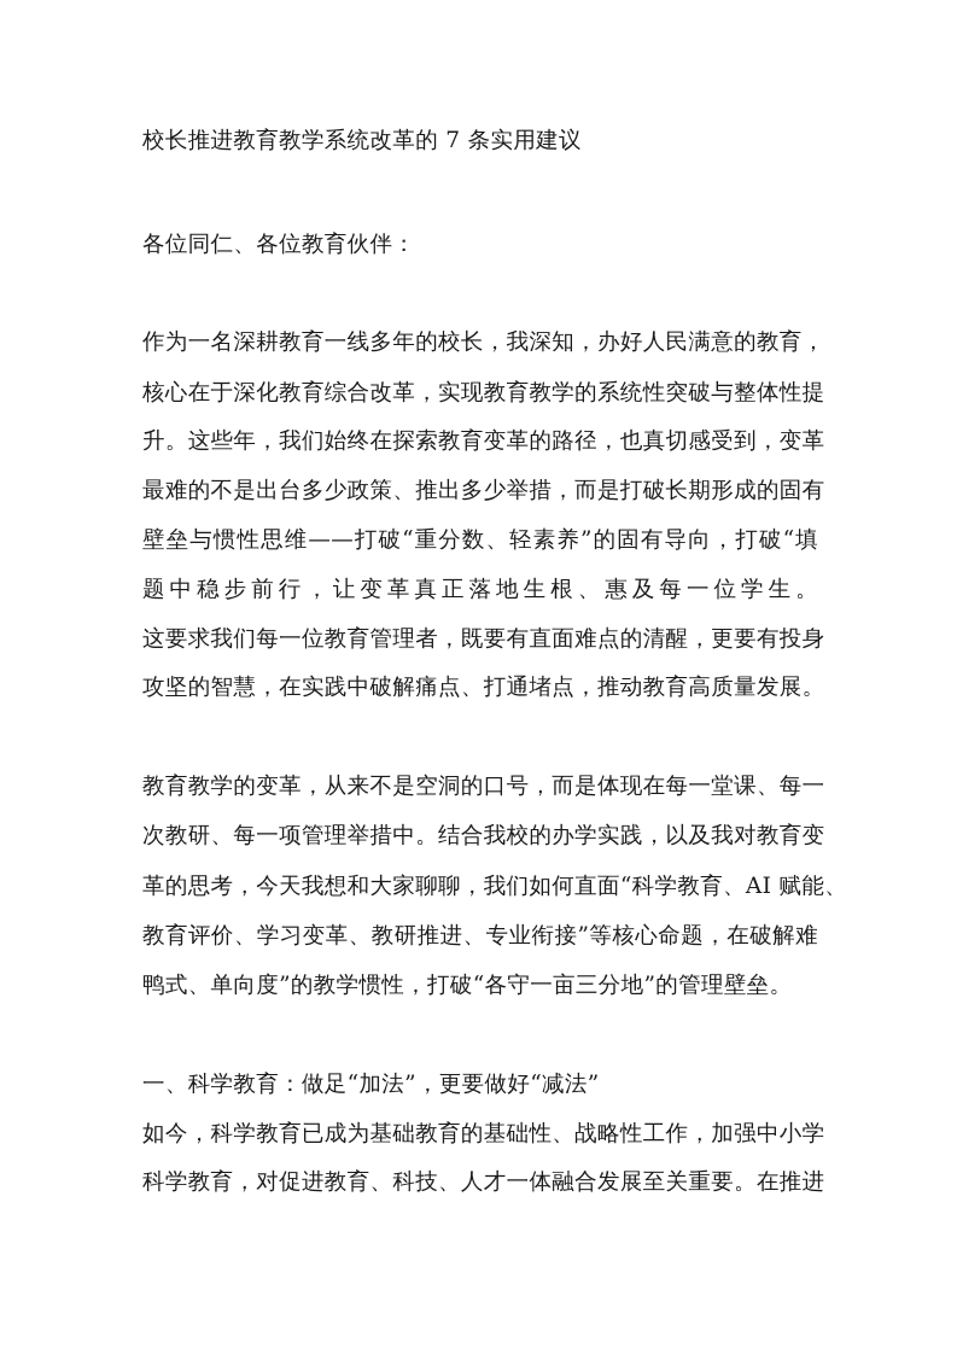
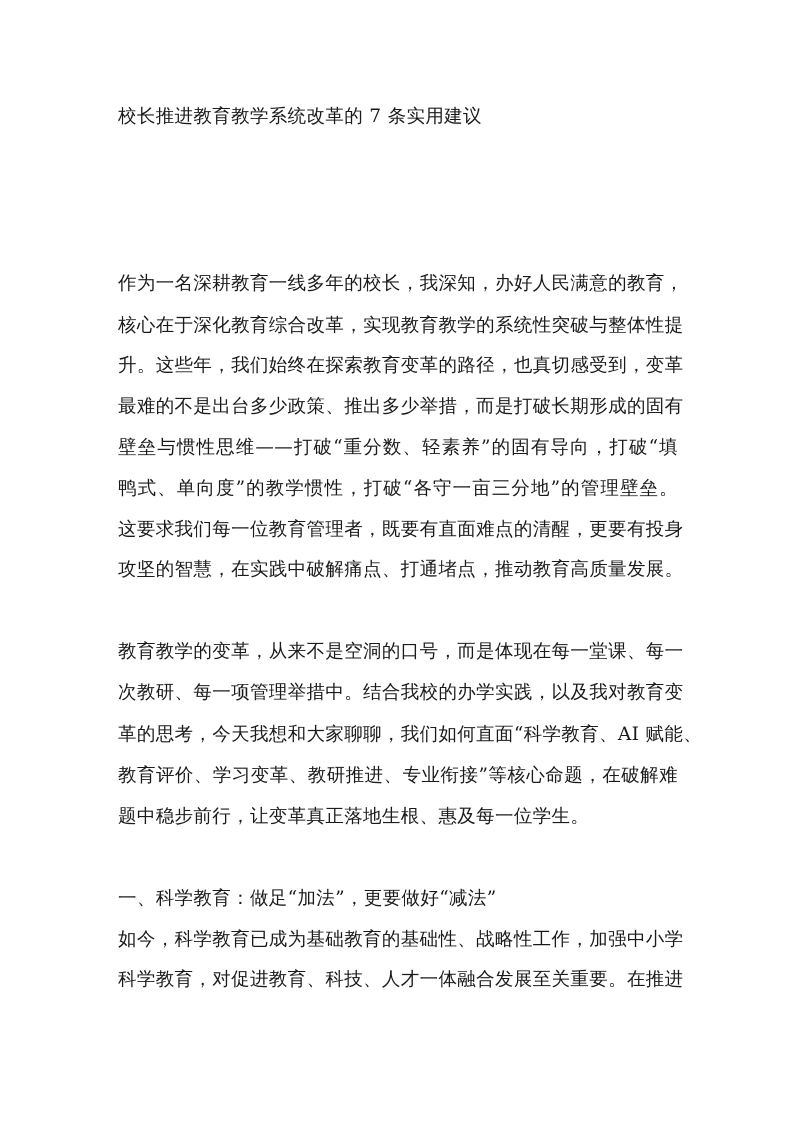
  校长推进教育教学系统改革的 7 条实用建议
- 各位同仁、各位教育伙伴：
  作为一名深耕教育一线多年的校长，我深知，办好人民满意的教育，
  核心在于深化教育综合改革，实现教育教学的系统性突破与整体性提
  升。这些年，我们始终在探索教育变革的路径，也真切感受到，变革
  最难的不是出台多少政策、推出多少举措，而是打破长期形成的固有
  壁垒与惯性思维——打破“重分数、轻素养”的固有导向，打破“填
- 题中稳步前行，让变革真正落地生根、惠及每一位学生。
+ 鸭式、单向度”的教学惯性，打破“各守一亩三分地”的管理壁垒。
  这要求我们每一位教育管理者，既要有直面难点的清醒，更要有投身
  攻坚的智慧，在实践中破解痛点、打通堵点，推动教育高质量发展。
  教育教学的变革，从来不是空洞的口号，而是体现在每一堂课、每一
  次教研、每一项管理举措中。结合我校的办学实践，以及我对教育变
  革的思考，今天我想和大家聊聊，我们如何直面“科学教育、AI 赋能、
  教育评价、学习变革、教研推进、专业衔接”等核心命题，在破解难
- 鸭式、单向度”的教学惯性，打破“各守一亩三分地”的管理壁垒。
+ 题中稳步前行，让变革真正落地生根、惠及每一位学生。
  一、科学教育：做足“加法”，更要做好“减法”
  如今，科学教育已成为基础教育的基础性、战略性工作，加强中小学
  科学教育，对促进教育、科技、人才一体融合发展至关重要。在推进
